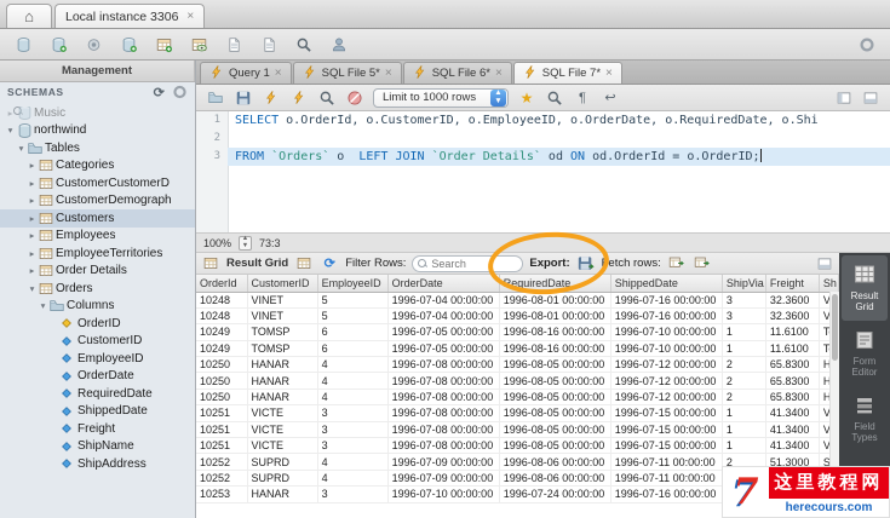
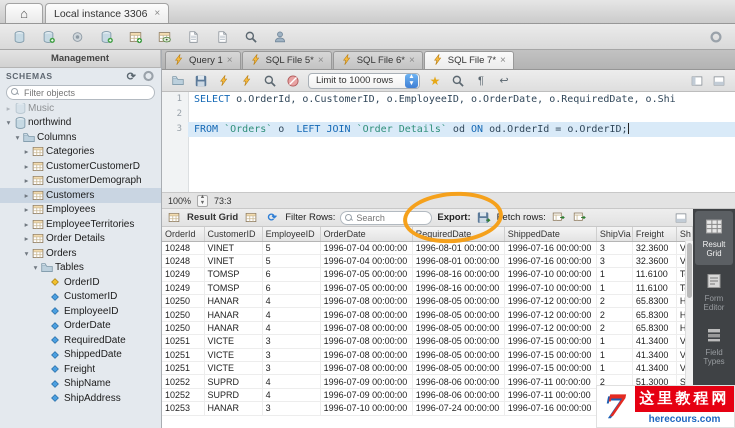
  ⌂
  Local instance 3306
  ×
  Management
  SCHEMAS
  ⟳
+ Filter objects
  ▸
  Music
  ▾
  northwind
  ▾
- Tables
+ Columns
  ▸
  Categories
  ▸
  CustomerCustomerD
  ▸
  CustomerDemograph
  ▸
  Customers
  ▸
  Employees
  ▸
  EmployeeTerritories
  ▸
  Order Details
  ▾
  Orders
  ▾
- Columns
+ Tables
  OrderID
  CustomerID
  EmployeeID
  OrderDate
  RequiredDate
  ShippedDate
  Freight
  ShipName
  ShipAddress
  Query 1
  ×
  SQL File 5*
  ×
  SQL File 6*
  ×
  SQL File 7*
  ×
  Limit to 1000 rows
  ★
  ¶
  ↩
  1
  SELECT o.OrderId, o.CustomerID, o.EmployeeID, o.OrderDate, o.RequiredDate, o.Shi
  2
  3
  FROM `Orders` o LEFT JOIN `Order Details` od ON od.OrderId = o.OrderID;
  100%
  73:3
  Result Grid
  ⟳
  Filter Rows:
  Search
  Export:
  Fetch rows:
  OrderId	CustomerID	EmployeeID	OrderDate	RequiredDate	ShippedDate	ShipVia	Freight	Sh
  10248	VINET	5	1996-07-04 00:00:00	1996-08-01 00:00:00	1996-07-16 00:00:00	3	32.3600	V
  10248	VINET	5	1996-07-04 00:00:00	1996-08-01 00:00:00	1996-07-16 00:00:00	3	32.3600	V
  10249	TOMSP	6	1996-07-05 00:00:00	1996-08-16 00:00:00	1996-07-10 00:00:00	1	11.6100	T
  10249	TOMSP	6	1996-07-05 00:00:00	1996-08-16 00:00:00	1996-07-10 00:00:00	1	11.6100	T
  10250	HANAR	4	1996-07-08 00:00:00	1996-08-05 00:00:00	1996-07-12 00:00:00	2	65.8300	H
  10250	HANAR	4	1996-07-08 00:00:00	1996-08-05 00:00:00	1996-07-12 00:00:00	2	65.8300	H
  10250	HANAR	4	1996-07-08 00:00:00	1996-08-05 00:00:00	1996-07-12 00:00:00	2	65.8300	H
  10251	VICTE	3	1996-07-08 00:00:00	1996-08-05 00:00:00	1996-07-15 00:00:00	1	41.3400	V
  10251	VICTE	3	1996-07-08 00:00:00	1996-08-05 00:00:00	1996-07-15 00:00:00	1	41.3400	V
  10251	VICTE	3	1996-07-08 00:00:00	1996-08-05 00:00:00	1996-07-15 00:00:00	1	41.3400	V
  10252	SUPRD	4	1996-07-09 00:00:00	1996-08-06 00:00:00	1996-07-11 00:00:00	2	51.3000	S
  10252	SUPRD	4	1996-07-09 00:00:00	1996-08-06 00:00:00	1996-07-11 00:00:00
  10253	HANAR	3	1996-07-10 00:00:00	1996-07-24 00:00:00	1996-07-16 00:00:00
  Result Grid
  Form Editor
  Field Types
  7
  这里教程网
  herecours.com
